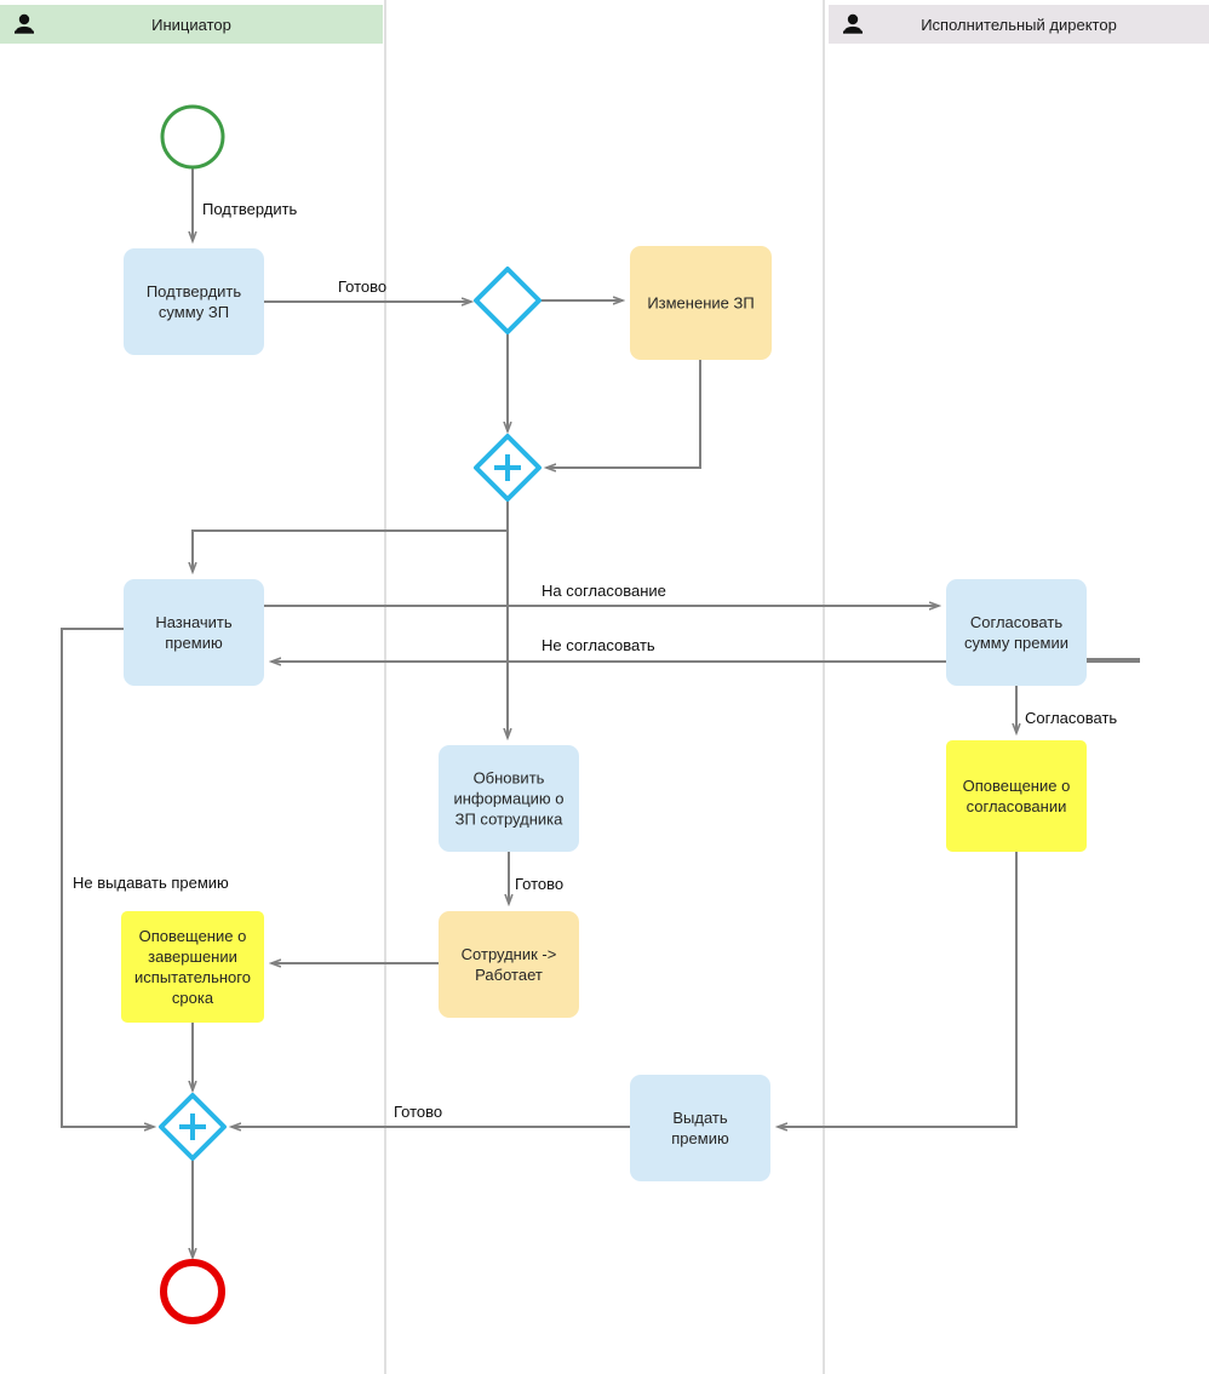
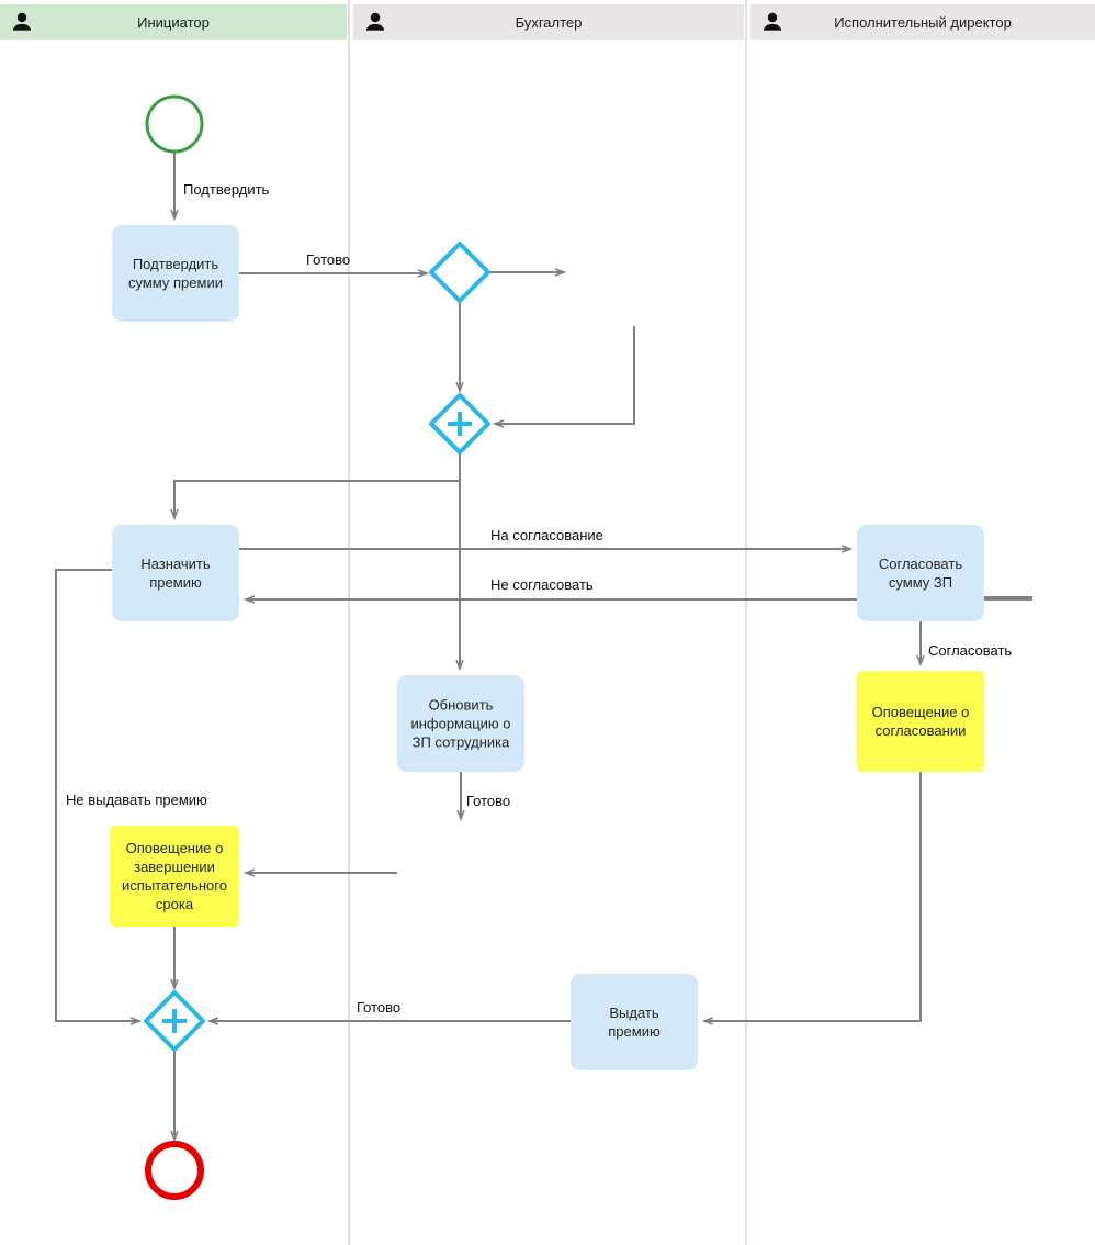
  Инициатор
+ Бухгалтер
  Исполнительный директор
  Подтвердить
- сумму ЗП
+ сумму премии
- Изменение ЗП
  Назначить
  премию
  Согласовать
- сумму премии
+ сумму ЗП
  Обновить
  информацию о
  ЗП сотрудника
  Оповещение о
  согласовании
- Сотрудник ->
- Работает
  Оповещение о
  завершении
  испытательного
  срока
  Выдать
  премию
  Подтвердить
  Готово
  На согласование
  Не согласовать
  Согласовать
  Готово
  Не выдавать премию
  Готово
